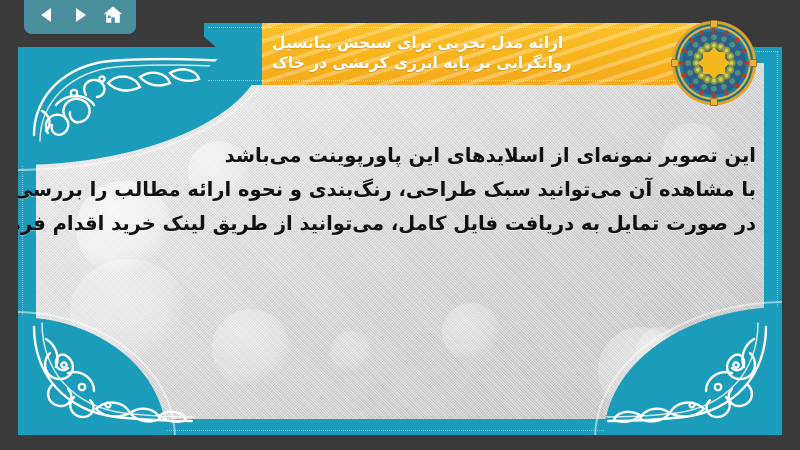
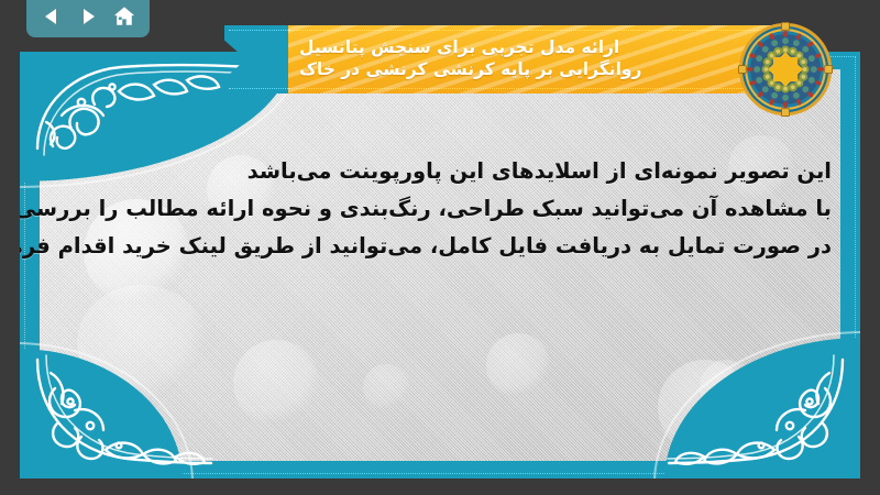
  این تصویر نمونه‌ای از اسلایدهای این پاورپوینت می‌باشد
  با مشاهده آن می‌توانید سبک طراحی، رنگ‌بندی و نحوه ارائه مطالب را بررسی
  در صورت تمایل به دریافت فایل کامل، می‌توانید از طریق لینک خرید اقدام فر
  ارائه مدل تجربی برای سنجش پتانسیل
- روانگرایی بر پایه انرژی کرنشی در خاک
+ روانگرایی بر پایه کرنشی کرنشی در خاک
